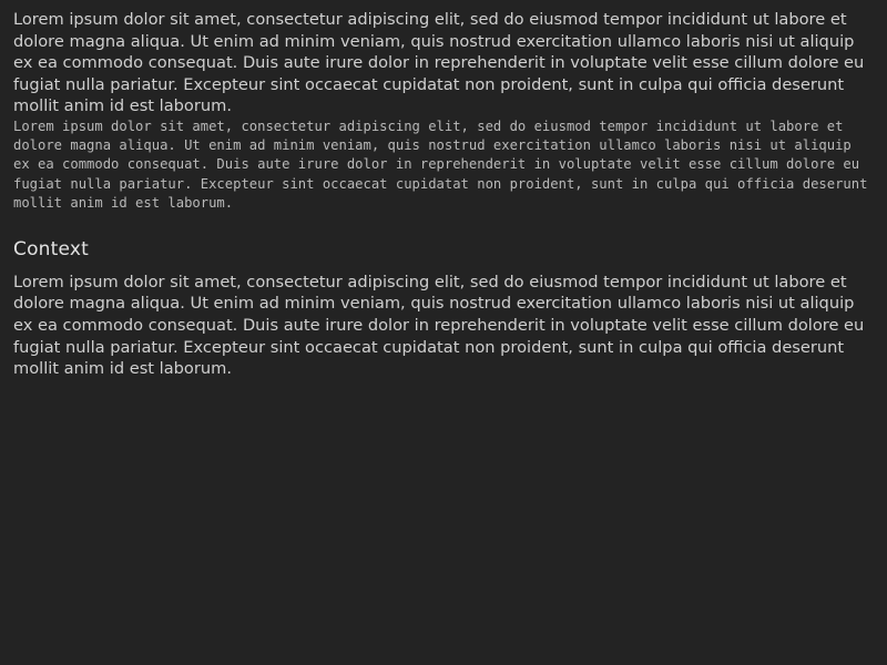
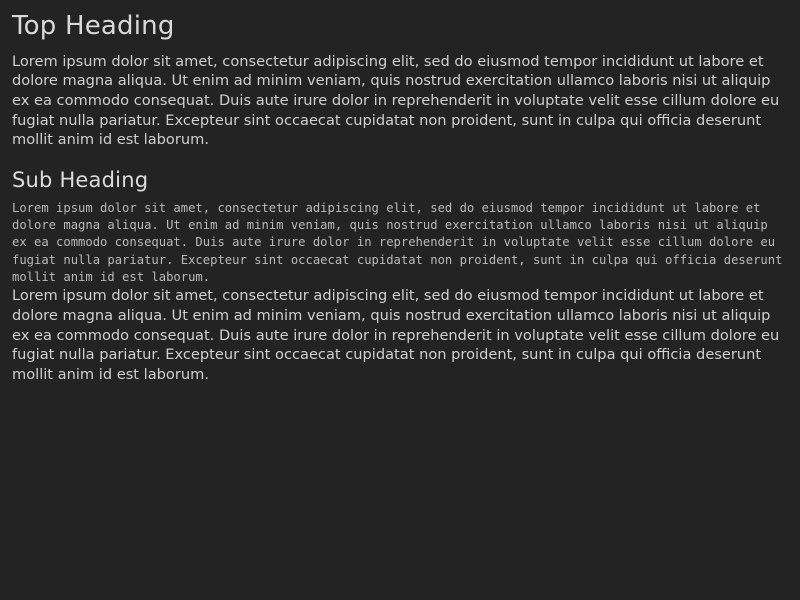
+ Top Heading
  Lorem ipsum dolor sit amet, consectetur adipiscing elit, sed do eiusmod tempor incididunt ut labore et dolore magna aliqua. Ut enim ad minim veniam, quis nostrud exercitation ullamco laboris nisi ut aliquip ex ea commodo consequat. Duis aute irure dolor in reprehenderit in voluptate velit esse cillum dolore eu fugiat nulla pariatur. Excepteur sint occaecat cupidatat non proident, sunt in culpa qui officia deserunt mollit anim id est laborum.
+ Sub Heading
  Lorem ipsum dolor sit amet, consectetur adipiscing elit, sed do eiusmod tempor incididunt ut labore et dolore magna aliqua. Ut enim ad minim veniam, quis nostrud exercitation ullamco laboris nisi ut aliquip ex ea commodo consequat. Duis aute irure dolor in reprehenderit in voluptate velit esse cillum dolore eu fugiat nulla pariatur. Excepteur sint occaecat cupidatat non proident, sunt in culpa qui officia deserunt mollit anim id est laborum.
- Context
  Lorem ipsum dolor sit amet, consectetur adipiscing elit, sed do eiusmod tempor incididunt ut labore et dolore magna aliqua. Ut enim ad minim veniam, quis nostrud exercitation ullamco laboris nisi ut aliquip ex ea commodo consequat. Duis aute irure dolor in reprehenderit in voluptate velit esse cillum dolore eu fugiat nulla pariatur. Excepteur sint occaecat cupidatat non proident, sunt in culpa qui officia deserunt mollit anim id est laborum.
